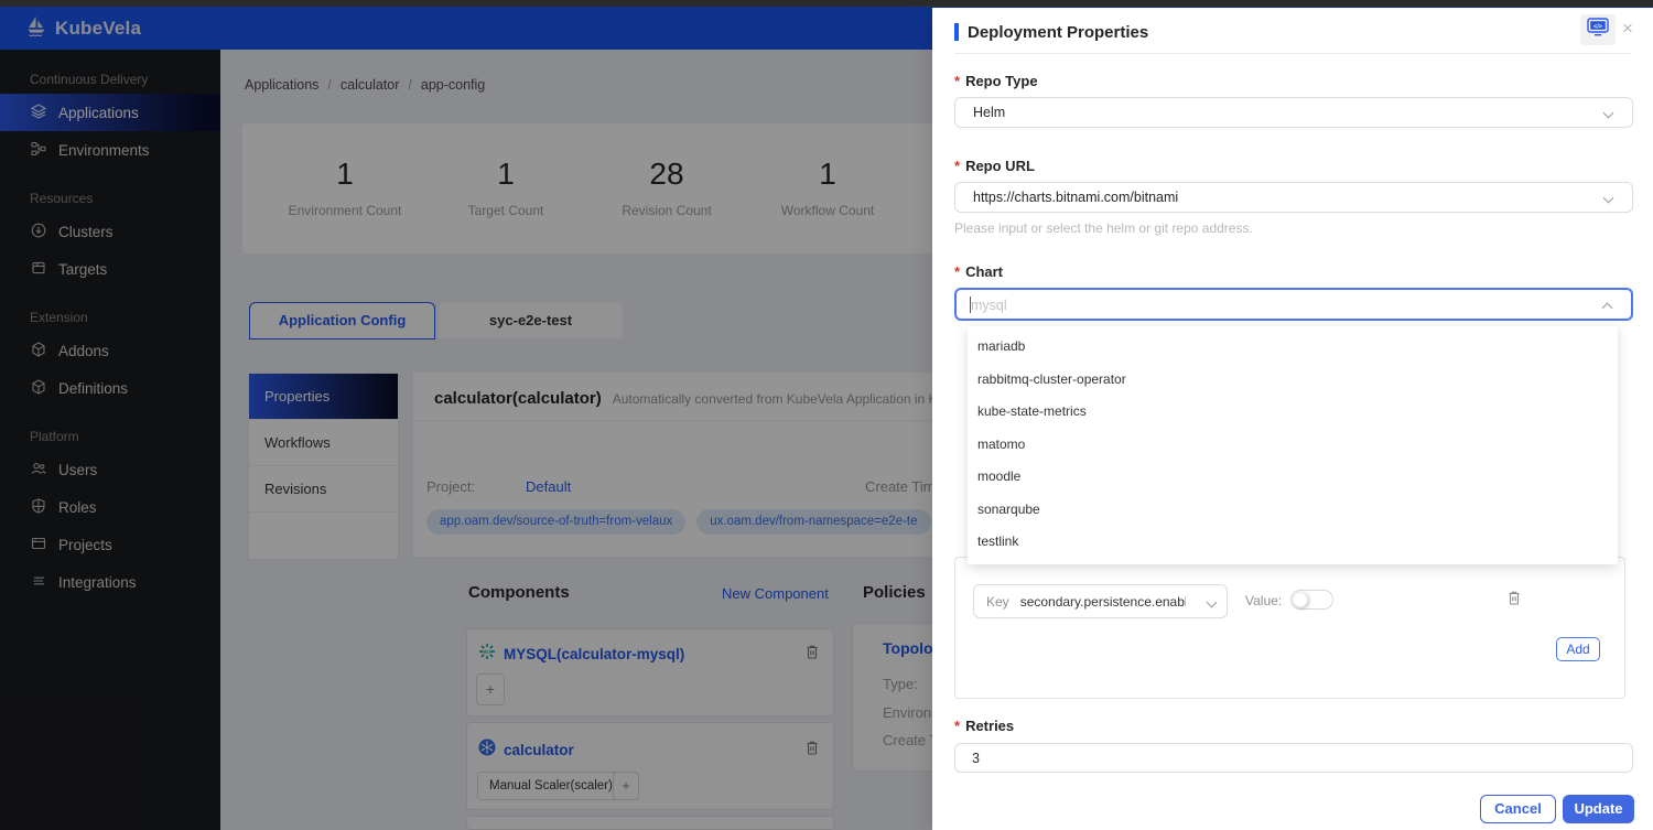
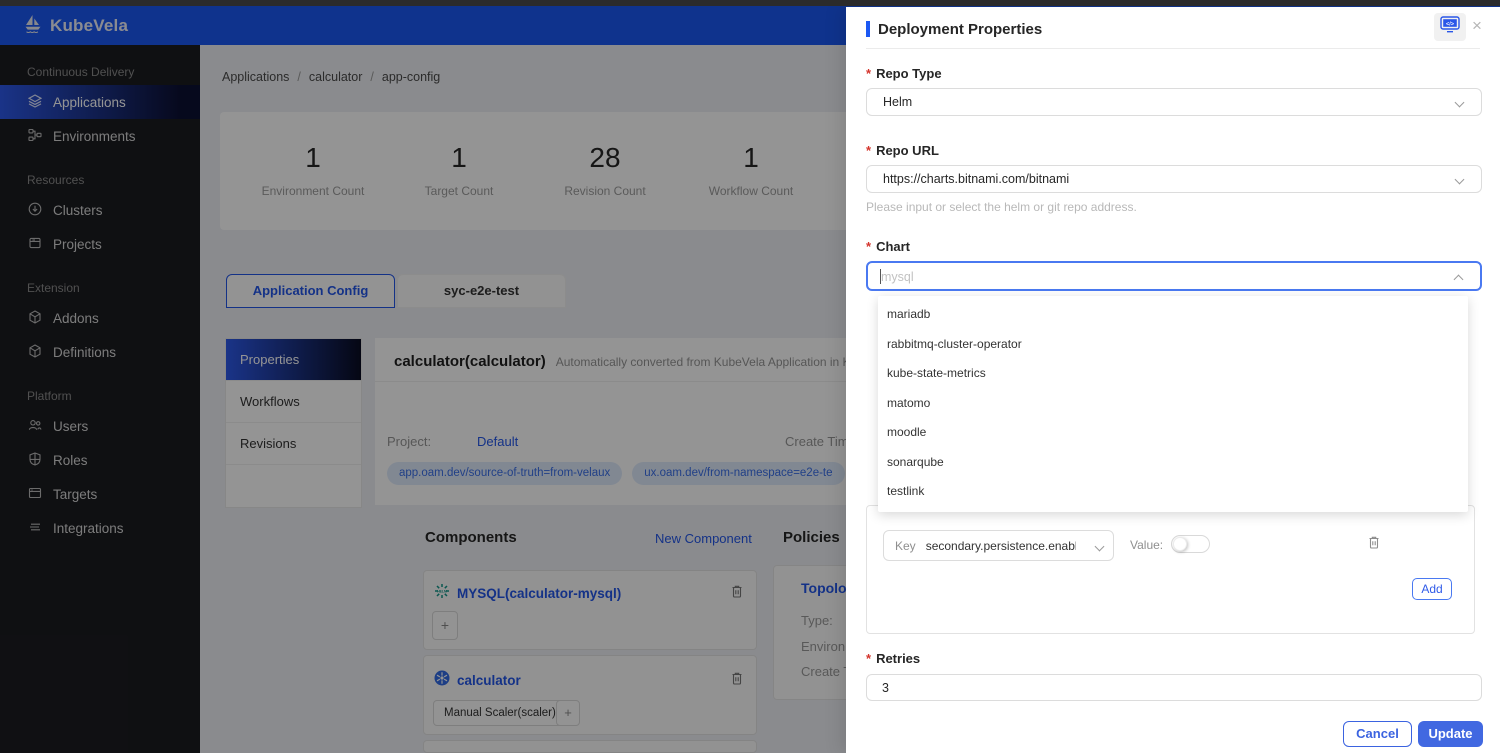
  KubeVela
  Continuous Delivery
  Applications
  Environments
  Resources
  Clusters
- Targets
+ Projects
  Extension
  Addons
  Definitions
  Platform
  Users
  Roles
- Projects
+ Targets
  Integrations
  Applications
  /
  calculator
  /
  app-config
  1
  Environment Count
  1
  Target Count
  28
  Revision Count
  1
  Workflow Count
  Application Config
  syc-e2e-test
  Properties
  Workflows
  Revisions
  calculator(calculator)
  Automatically converted from KubeVela Application in
  Project:
  Default
  Create Tim
  app.oam.dev/source-of-truth=from-velaux
  ux.oam.dev/from-namespace=e2e-te
  Components
  New Component
  Policies
  MYSQL(calculator-mysql)
  +
  calculator
  Manual Scaler(scaler)
  +
  Topolo
  Type:
  Deployment Properties
  ×
  * Repo Type
  Helm
  * Repo URL
  https://charts.bitnami.com/bitnami
  Please input or select the helm or git repo address.
  * Chart
  mysql
  mariadb
  rabbitmq-cluster-operator
  kube-state-metrics
  matomo
  moodle
  sonarqube
  testlink
  Key
  secondary.persistence.enab
  Value:
  Add
  * Retries
  3
  Cancel
  Update
